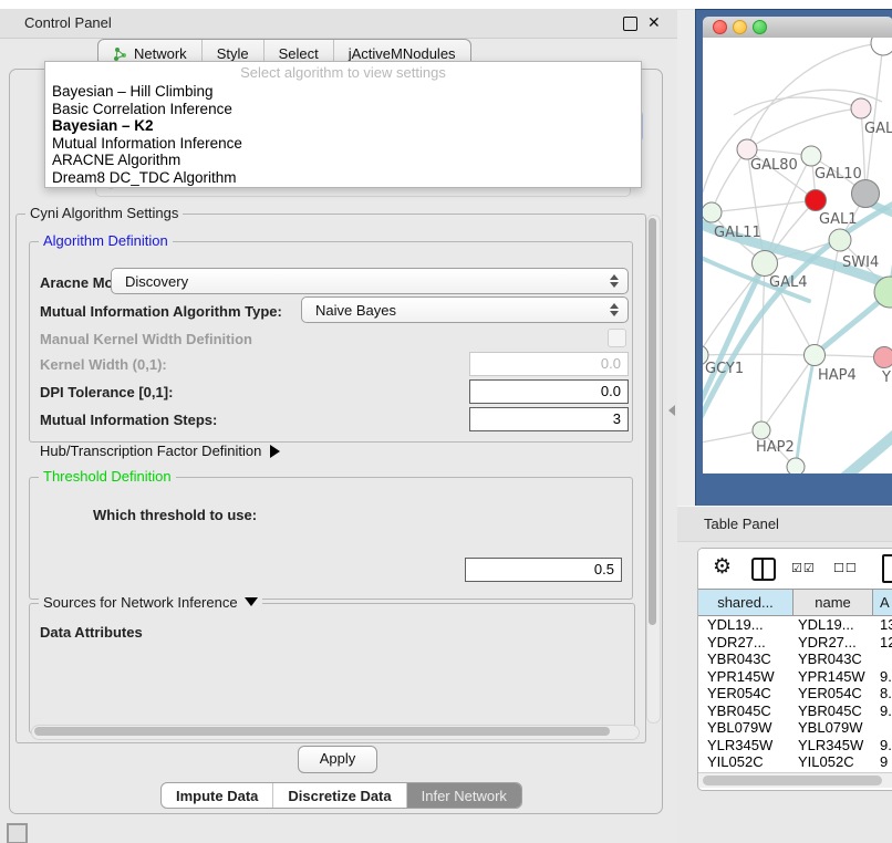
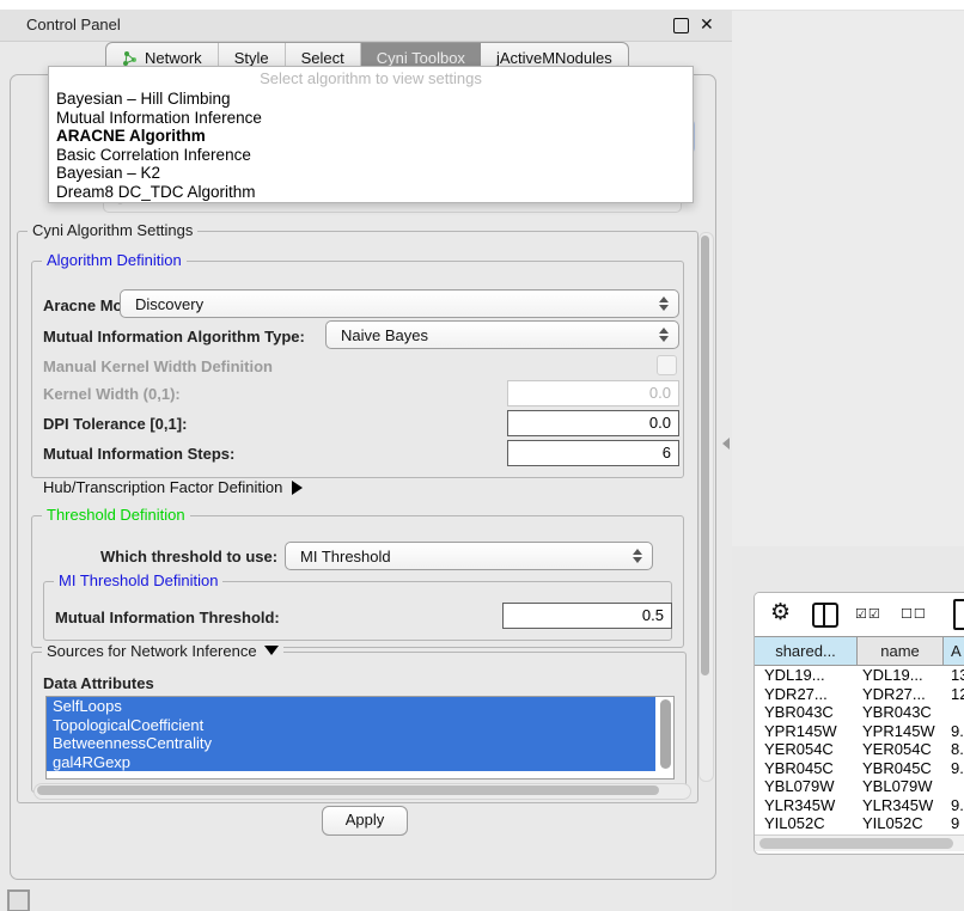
  Control Panel
  ✕
  Network
  Style
  Select
+ Cyni Toolbox
  jActiveMNodules
  Select algorithm to view settings
  Bayesian – Hill Climbing
- Basic Correlation Inference
+ Mutual Information Inference
- Bayesian – K2
+ ARACNE Algorithm
- Mutual Information Inference
+ Basic Correlation Inference
- ARACNE Algorithm
+ Bayesian – K2
  Dream8 DC_TDC Algorithm
  Cyni Algorithm Settings
  Algorithm Definition
  Aracne Mo
  Discovery
  Mutual Information Algorithm Type:
  Naive Bayes
  Manual Kernel Width Definition
  Kernel Width (0,1):
  0.0
  DPI Tolerance [0,1]:
  0.0
  Mutual Information Steps:
- 3
+ 6
  Hub/Transcription Factor Definition
  Threshold Definition
  Which threshold to use:
+ MI Threshold
+ MI Threshold Definition
+ Mutual Information Threshold:
  0.5
  Sources for Network Inference
  Data Attributes
+ SelfLoops
+ TopologicalCoefficient
+ BetweennessCentrality
+ gal4RGexp
  Apply
- Impute Data
- Discretize Data
- Infer Network
- GAL
- GAL80
- GAL10
- GAL1
- GAL11
- SWI4
- GAL4
- GCY1
- HAP4
- Y
- HAP2
- Table Panel
  ⚙
  ☑☑
  ☐☐
  shared...
  name
  A
  YDL19...
  YDL19...
  YDR27...
  YDR27...
  YBR043C
  YBR043C
  YPR145W
  YPR145W
  9.
  YER054C
  YER054C
  8.
  YBR045C
  YBR045C
  9.
  YBL079W
  YBL079W
  YLR345W
  YLR345W
  9.
  YIL052C
  YIL052C
  9
